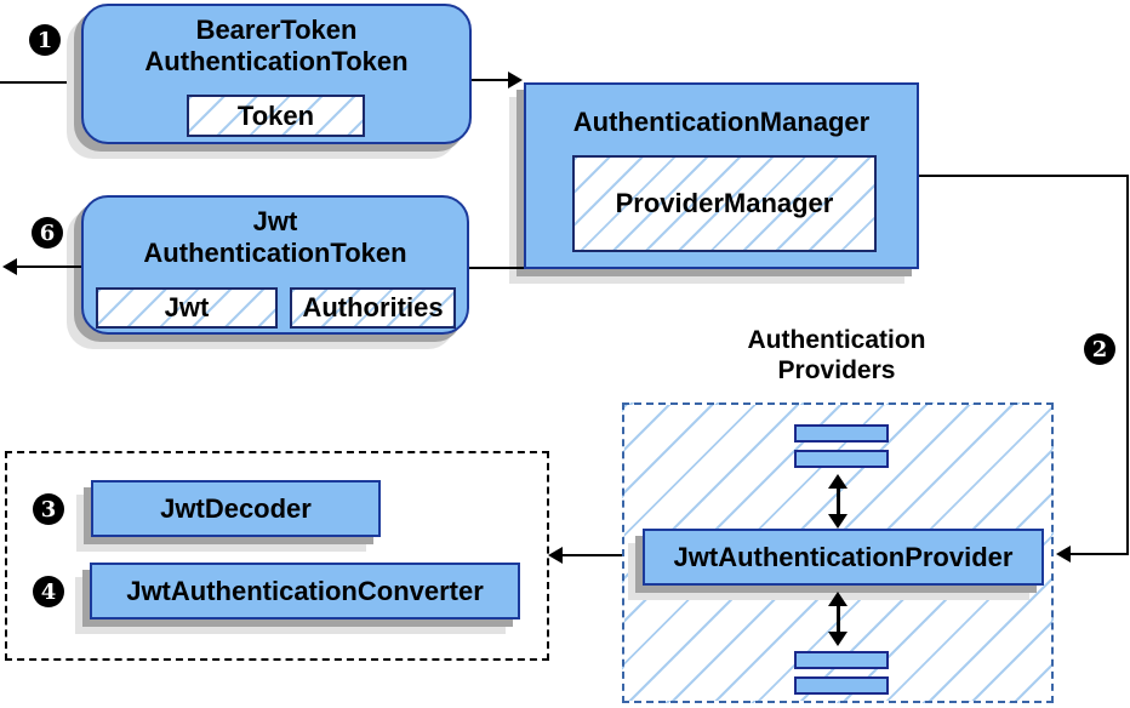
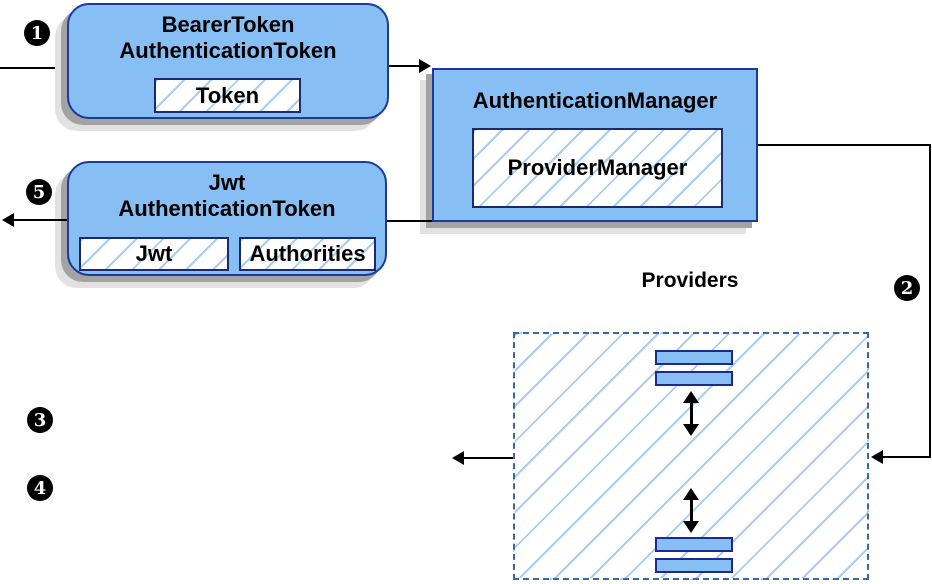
  1
  2
  3
  4
- 6
+ 5
  BearerToken
  AuthenticationToken
  Token
  AuthenticationManager
  ProviderManager
  Jwt
  AuthenticationToken
  Jwt
  Authorities
- Authentication
  Providers
- JwtAuthenticationProvider
- JwtDecoder
- JwtAuthenticationConverter
